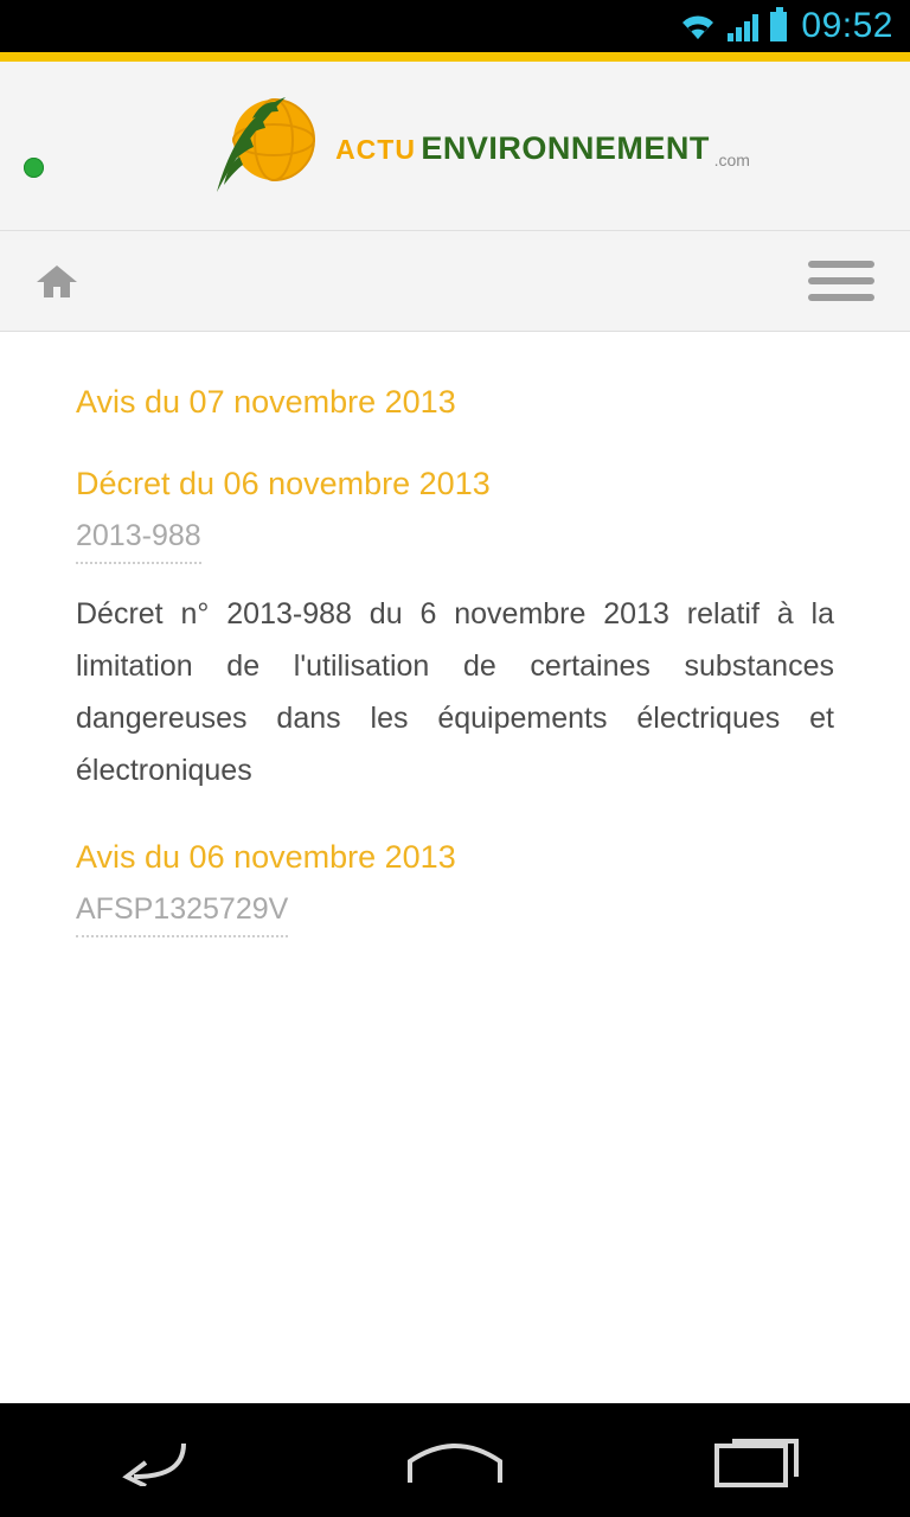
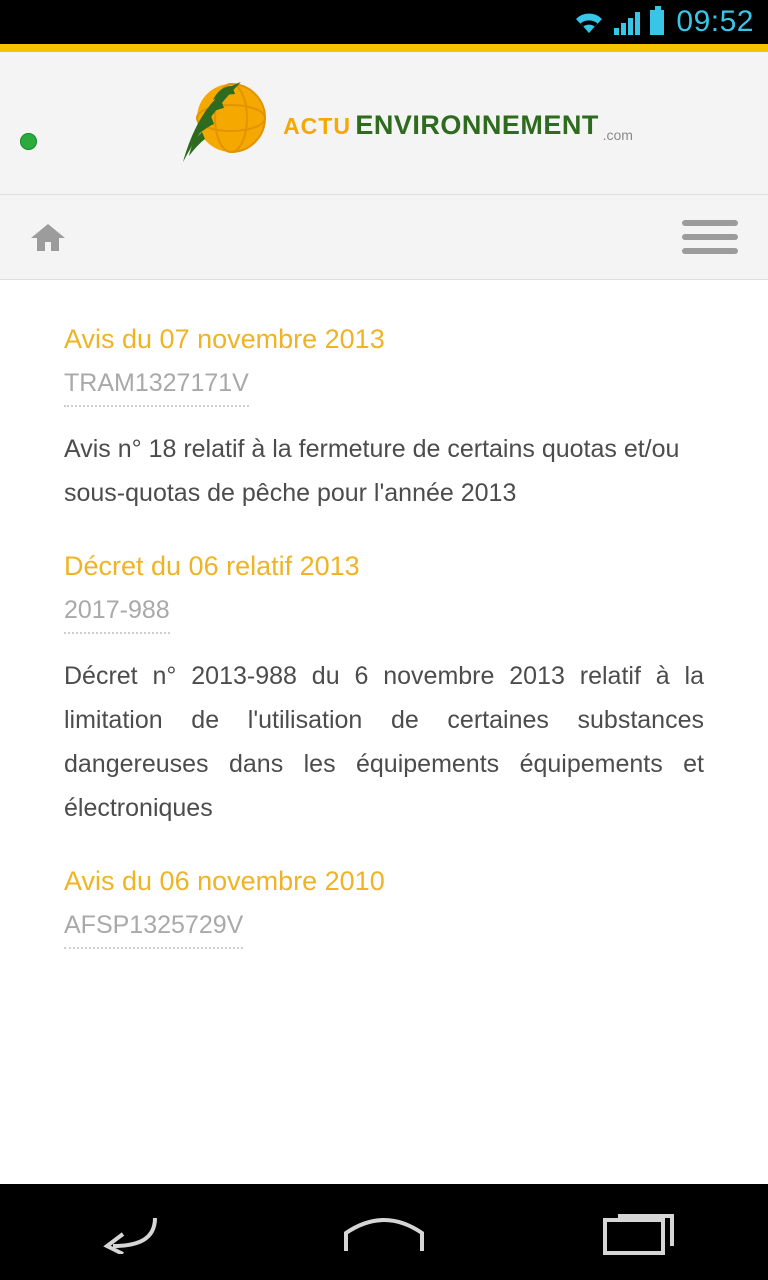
  09:52
  ACTU ENVIRONNEMENT
  .com
  Avis du 07 novembre 2013
+ TRAM1327171V
+ Avis n° 18 relatif à la fermeture de certains quotas et/ou sous-quotas de pêche pour l'année 2013
- Décret du 06 novembre 2013
+ Décret du 06 relatif 2013
- 2013-988
+ 2017-988
- Décret n° 2013-988 du 6 novembre 2013 relatif à la limitation de l'utilisation de certaines substances dangereuses dans les équipements électriques et électroniques
+ Décret n° 2013-988 du 6 novembre 2013 relatif à la limitation de l'utilisation de certaines substances dangereuses dans les équipements équipements et électroniques
- Avis du 06 novembre 2013
+ Avis du 06 novembre 2010
  AFSP1325729V
